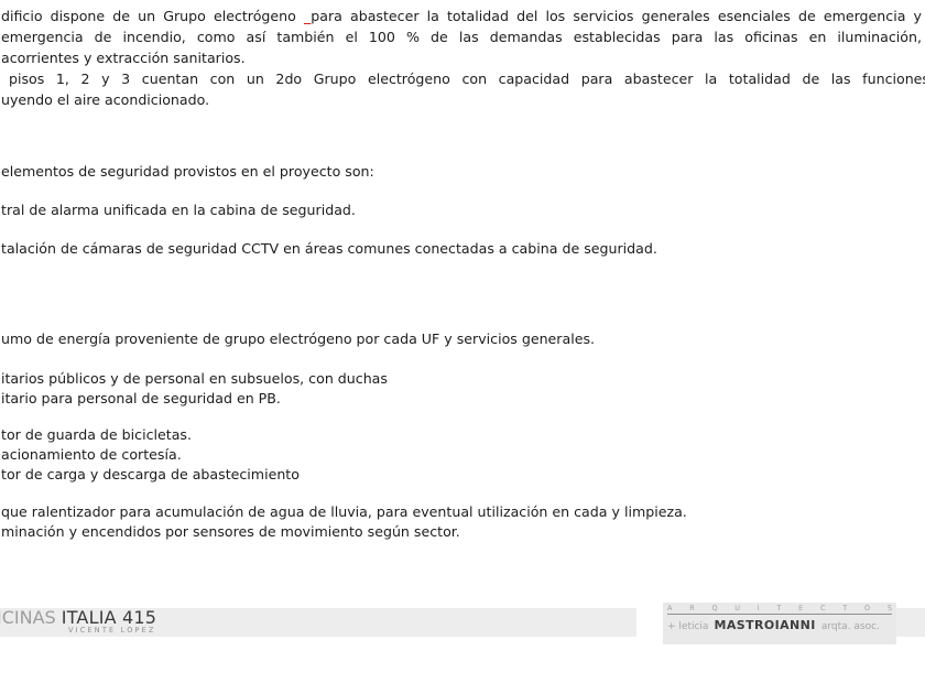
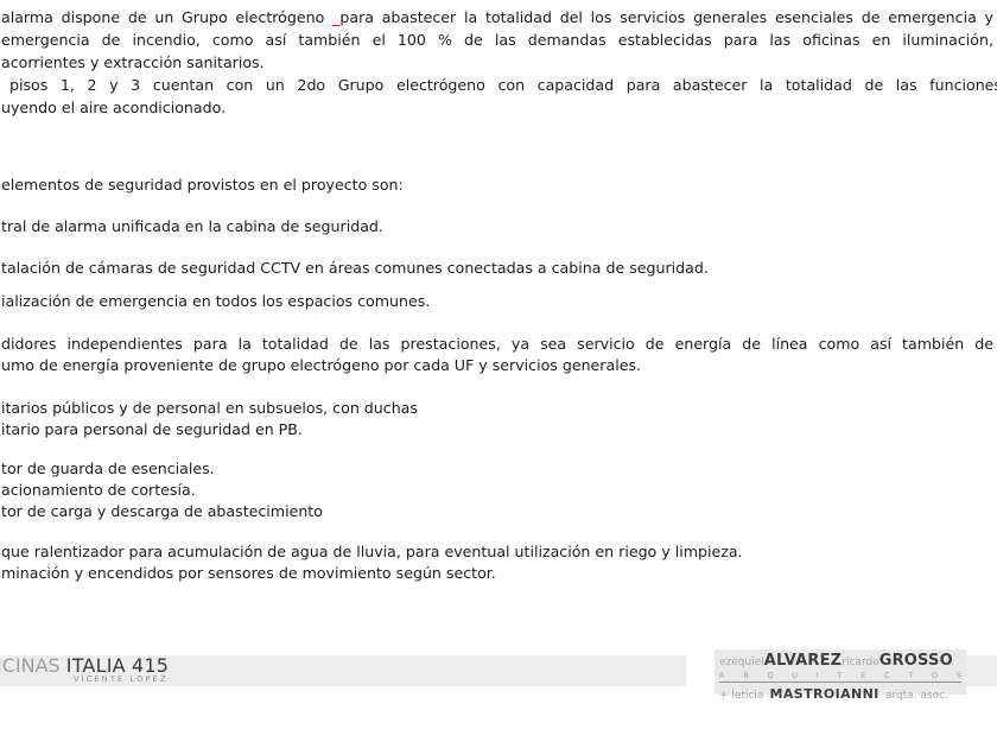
- dificio dispone de un Grupo electrógeno _para abastecer la totalidad del los servicios generales esenciales de emergencia y
+ alarma dispone de un Grupo electrógeno _para abastecer la totalidad del los servicios generales esenciales de emergencia y
  emergencia de incendio, como así también el 100 % de las demandas establecidas para las oficinas en iluminación,
  acorrientes y extracción sanitarios.
  pisos 1, 2 y 3 cuentan con un 2do Grupo electrógeno con capacidad para abastecer la totalidad de las funcione
  uyendo el aire acondicionado.
  elementos de seguridad provistos en el proyecto son:
  tral de alarma unificada en la cabina de seguridad.
  talación de cámaras de seguridad CCTV en áreas comunes conectadas a cabina de seguridad.
+ ialización de emergencia en todos los espacios comunes.
+ didores independientes para la totalidad de las prestaciones, ya sea servicio de energía de línea como así también de
  umo de energía proveniente de grupo electrógeno por cada UF y servicios generales.
  itarios públicos y de personal en subsuelos, con duchas
  itario para personal de seguridad en PB.
- tor de guarda de bicicletas.
+ tor de guarda de esenciales.
  acionamiento de cortesía.
  tor de carga y descarga de abastecimiento
- que ralentizador para acumulación de agua de lluvia, para eventual utilización en cada y limpieza.
+ que ralentizador para acumulación de agua de lluvia, para eventual utilización en riego y limpieza.
  minación y encendidos por sensores de movimiento según sector.
  CINAS ITALIA 415
  VICENTE LOPEZ
+ ezequielALVAREZricardoGROSSO
  A R Q U I T E C T O S
  + leticia MASTROIANNI arqta. asoc.
